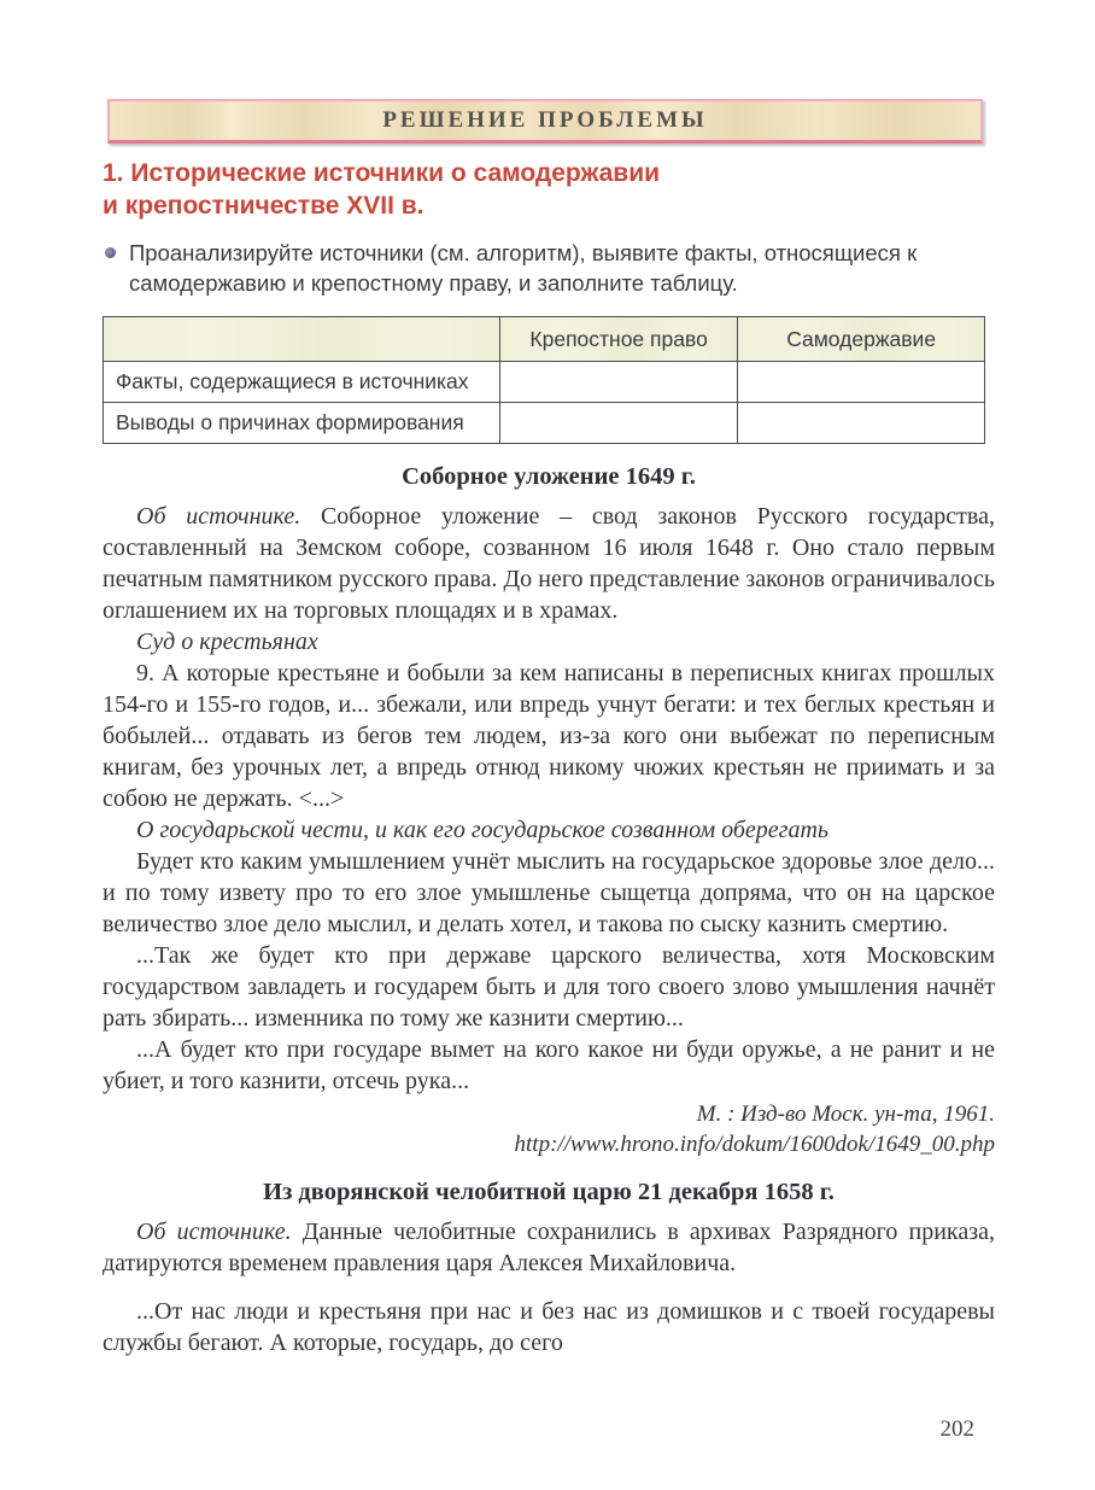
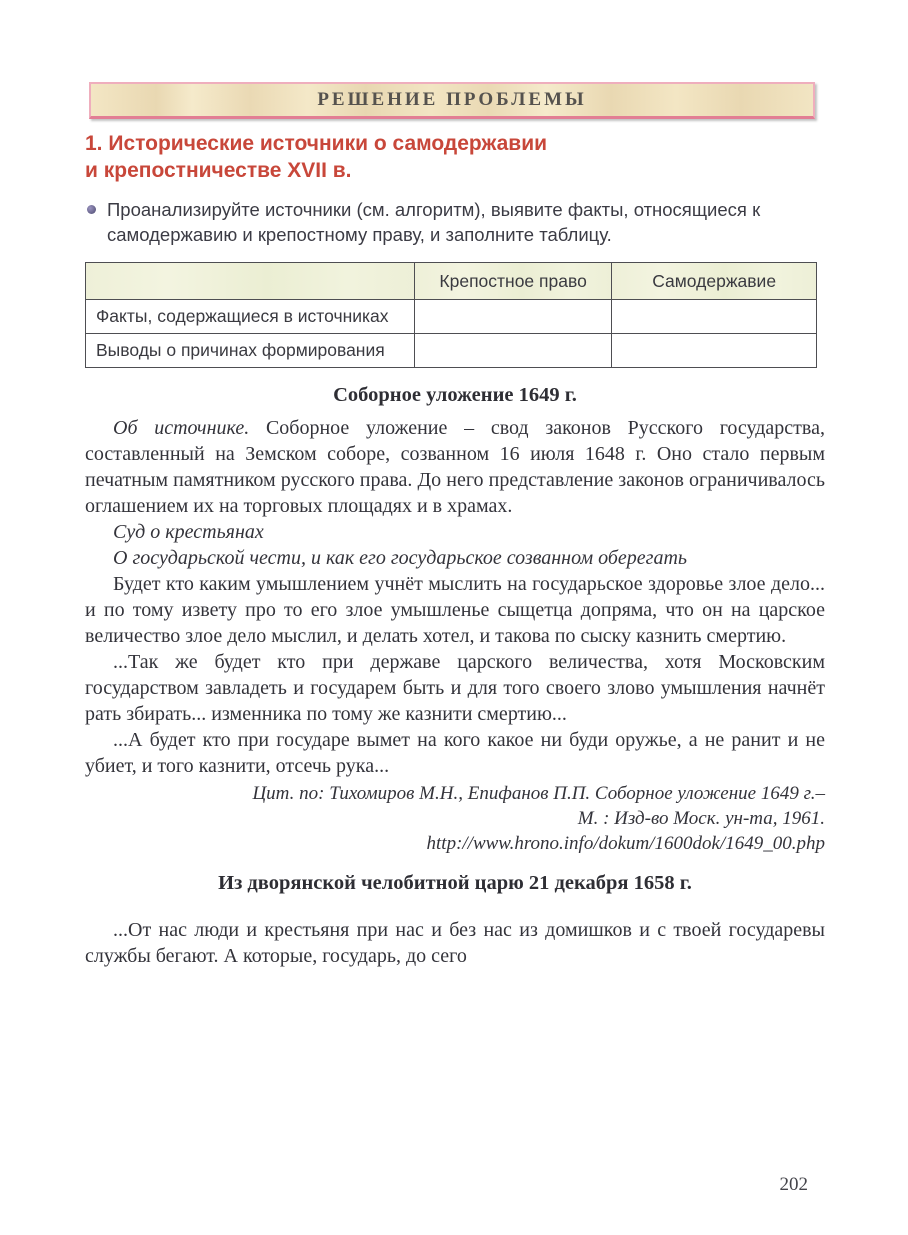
  РЕШЕНИЕ ПРОБЛЕМЫ
  1. Исторические источники о самодержавии
  и крепостничестве XVII в.
  Проанализируйте источники (см. алгоритм), выявите факты, относящиеся к самодержавию и крепостному праву, и заполните таблицу.
  	Крепостное право	Самодержавие
  Факты, содержащиеся в источниках
  Выводы о причинах формирования
  Соборное уложение 1649 г.
  Об источнике. Соборное уложение – свод законов Русского государства, составленный на Земском соборе, созванном 16 июля 1648 г. Оно стало первым печатным памятником русского права. До него представление законов ограничивалось оглашением их на торговых площадях и в храмах.
  Суд о крестьянах
- 9. А которые крестьяне и бобыли за кем написаны в переписных книгах прошлых 154-го и 155-го годов, и... збежали, или впредь учнут бегати: и тех беглых крестьян и бобылей... отдавать из бегов тем людем, из-за кого они выбежат по переписным книгам, без урочных лет, а впредь отнюд никому чюжих крестьян не приимать и за собою не держать. <...>
  О государьской чести, и как его государьское созванном оберегать
  Будет кто каким умышлением учнёт мыслить на государьское здоровье злое дело... и по тому извету про то его злое умышленье сыщетца допряма, что он на царское величество злое дело мыслил, и делать хотел, и такова по сыску казнить смертию.
  ...Так же будет кто при державе царского величества, хотя Московским государством завладеть и государем быть и для того своего злово умышления начнёт рать збирать... изменника по тому же казнити смертию...
  ...А будет кто при государе вымет на кого какое ни буди оружье, а не ранит и не убиет, и того казнити, отсечь рука...
+ Цит. по: Тихомиров М.Н., Епифанов П.П. Соборное уложение 1649 г.–
  М. : Изд-во Моск. ун-та, 1961.
  http://www.hrono.info/dokum/1600dok/1649_00.php
  Из дворянской челобитной царю 21 декабря 1658 г.
- Об источнике. Данные челобитные сохранились в архивах Разрядного приказа, датируются временем правления царя Алексея Михайловича.
  ...От нас люди и крестьяня при нас и без нас из домишков и с твоей государевы службы бегают. А которые, государь, до сего
  202
